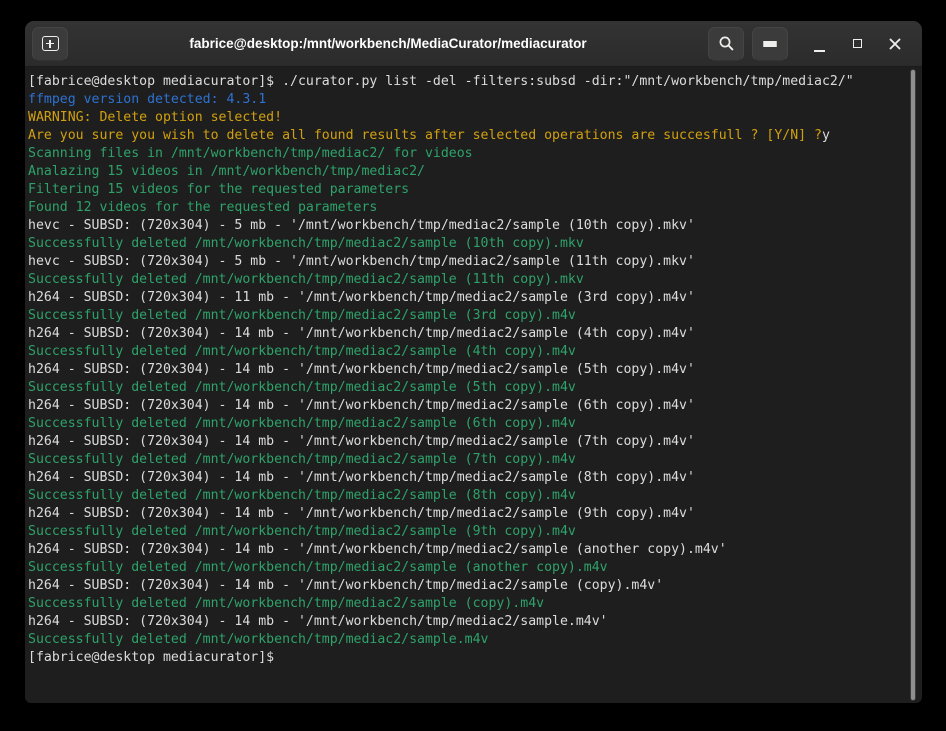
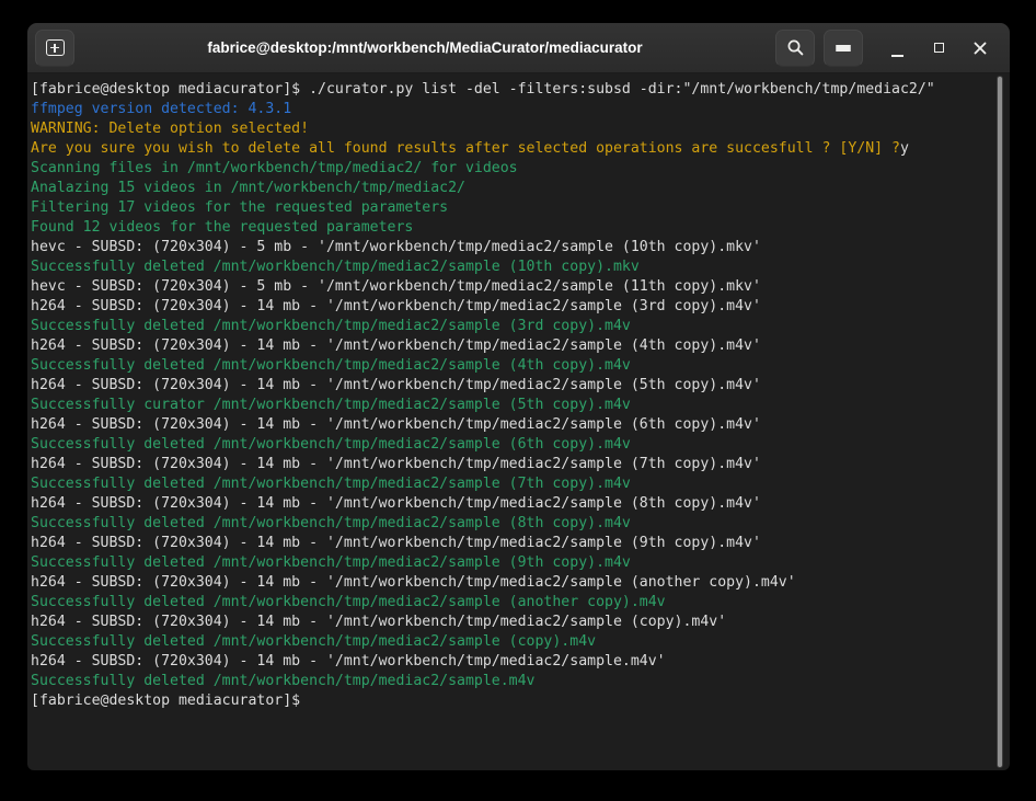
  fabrice@desktop:/mnt/workbench/MediaCurator/mediacurator
  [fabrice@desktop mediacurator]$ ./curator.py list -del -filters:subsd -dir:"/mnt/workbench/tmp/mediac2/"
  ffmpeg version detected: 4.3.1
  WARNING: Delete option selected!
  Are you sure you wish to delete all found results after selected operations are succesfull ? [Y/N] ?y
  Scanning files in /mnt/workbench/tmp/mediac2/ for videos
  Analazing 15 videos in /mnt/workbench/tmp/mediac2/
- Filtering 15 videos for the requested parameters
+ Filtering 17 videos for the requested parameters
  Found 12 videos for the requested parameters
  hevc - SUBSD: (720x304) - 5 mb - '/mnt/workbench/tmp/mediac2/sample (10th copy).mkv'
  Successfully deleted /mnt/workbench/tmp/mediac2/sample (10th copy).mkv
  hevc - SUBSD: (720x304) - 5 mb - '/mnt/workbench/tmp/mediac2/sample (11th copy).mkv'
- Successfully deleted /mnt/workbench/tmp/mediac2/sample (11th copy).mkv
- h264 - SUBSD: (720x304) - 11 mb - '/mnt/workbench/tmp/mediac2/sample (3rd copy).m4v'
+ h264 - SUBSD: (720x304) - 14 mb - '/mnt/workbench/tmp/mediac2/sample (3rd copy).m4v'
  Successfully deleted /mnt/workbench/tmp/mediac2/sample (3rd copy).m4v
  h264 - SUBSD: (720x304) - 14 mb - '/mnt/workbench/tmp/mediac2/sample (4th copy).m4v'
  Successfully deleted /mnt/workbench/tmp/mediac2/sample (4th copy).m4v
  h264 - SUBSD: (720x304) - 14 mb - '/mnt/workbench/tmp/mediac2/sample (5th copy).m4v'
- Successfully deleted /mnt/workbench/tmp/mediac2/sample (5th copy).m4v
+ Successfully curator /mnt/workbench/tmp/mediac2/sample (5th copy).m4v
  h264 - SUBSD: (720x304) - 14 mb - '/mnt/workbench/tmp/mediac2/sample (6th copy).m4v'
  Successfully deleted /mnt/workbench/tmp/mediac2/sample (6th copy).m4v
  h264 - SUBSD: (720x304) - 14 mb - '/mnt/workbench/tmp/mediac2/sample (7th copy).m4v'
  Successfully deleted /mnt/workbench/tmp/mediac2/sample (7th copy).m4v
  h264 - SUBSD: (720x304) - 14 mb - '/mnt/workbench/tmp/mediac2/sample (8th copy).m4v'
  Successfully deleted /mnt/workbench/tmp/mediac2/sample (8th copy).m4v
  h264 - SUBSD: (720x304) - 14 mb - '/mnt/workbench/tmp/mediac2/sample (9th copy).m4v'
  Successfully deleted /mnt/workbench/tmp/mediac2/sample (9th copy).m4v
  h264 - SUBSD: (720x304) - 14 mb - '/mnt/workbench/tmp/mediac2/sample (another copy).m4v'
  Successfully deleted /mnt/workbench/tmp/mediac2/sample (another copy).m4v
  h264 - SUBSD: (720x304) - 14 mb - '/mnt/workbench/tmp/mediac2/sample (copy).m4v'
  Successfully deleted /mnt/workbench/tmp/mediac2/sample (copy).m4v
  h264 - SUBSD: (720x304) - 14 mb - '/mnt/workbench/tmp/mediac2/sample.m4v'
  Successfully deleted /mnt/workbench/tmp/mediac2/sample.m4v
  [fabrice@desktop mediacurator]$
